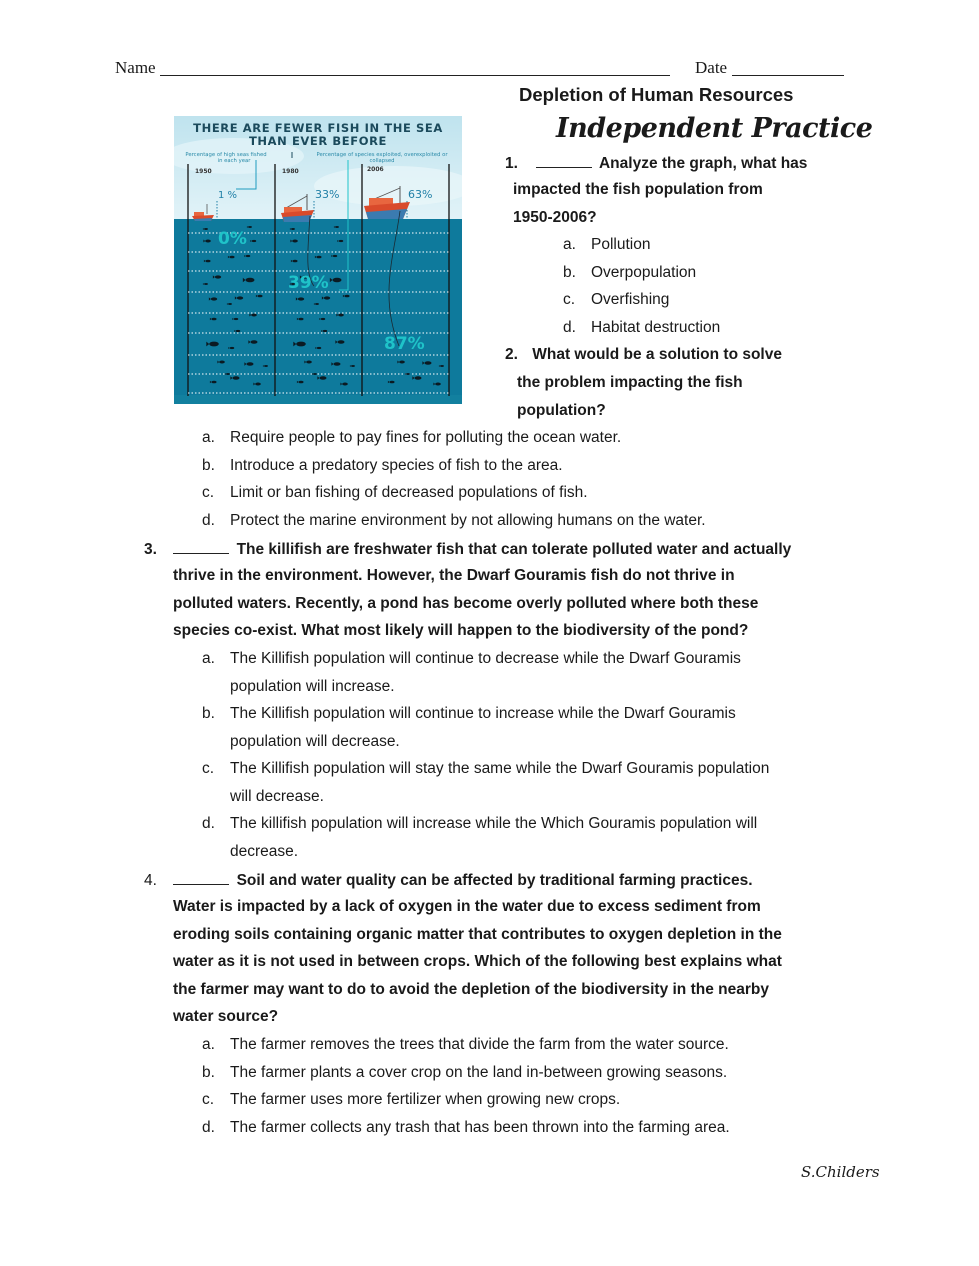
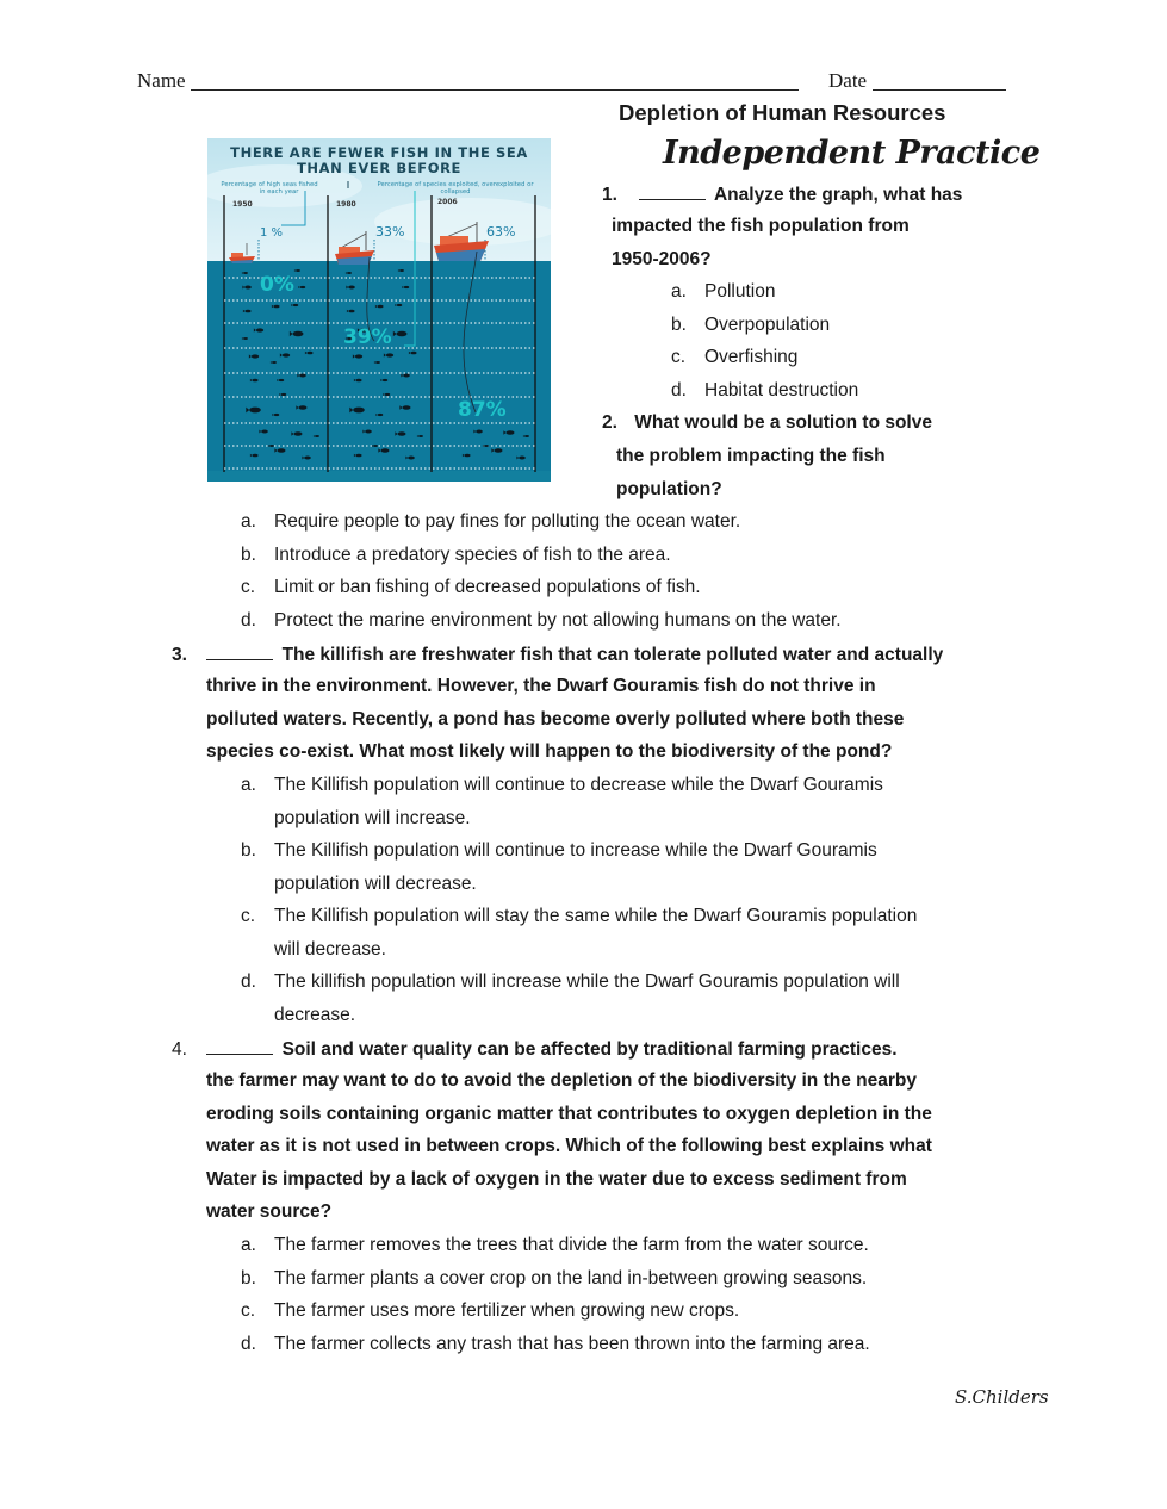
  Name
  Date
  Depletion of Human Resources
  Independent Practice
  THERE ARE FEWER FISH IN THE SEA
  THAN EVER BEFORE
  1 %
  33%
  63%
  0%
  39%
  87%
  1. Analyze the graph, what has
  impacted the fish population from
  1950-2006?
  a.
  Pollution
  b.
  Overpopulation
  c.
  Overfishing
  d.
  Habitat destruction
  2. What would be a solution to solve
  the problem impacting the fish
  population?
  a.
  Require people to pay fines for polluting the ocean water.
  b.
  Introduce a predatory species of fish to the area.
  c.
  Limit or ban fishing of decreased populations of fish.
  d.
  Protect the marine environment by not allowing humans on the water.
  3. The killifish are freshwater fish that can tolerate polluted water and actually
  thrive in the environment. However, the Dwarf Gouramis fish do not thrive in
  polluted waters. Recently, a pond has become overly polluted where both these
  species co-exist. What most likely will happen to the biodiversity of the pond?
  a.
  The Killifish population will continue to decrease while the Dwarf Gouramis
  population will increase.
  b.
  The Killifish population will continue to increase while the Dwarf Gouramis
  population will decrease.
  c.
  The Killifish population will stay the same while the Dwarf Gouramis population
  will decrease.
  d.
- The killifish population will increase while the Which Gouramis population will
+ The killifish population will increase while the Dwarf Gouramis population will
  decrease.
  4. Soil and water quality can be affected by traditional farming practices.
- Water is impacted by a lack of oxygen in the water due to excess sediment from
+ the farmer may want to do to avoid the depletion of the biodiversity in the nearby
  eroding soils containing organic matter that contributes to oxygen depletion in the
  water as it is not used in between crops. Which of the following best explains what
- the farmer may want to do to avoid the depletion of the biodiversity in the nearby
+ Water is impacted by a lack of oxygen in the water due to excess sediment from
  water source?
  a.
  The farmer removes the trees that divide the farm from the water source.
  b.
  The farmer plants a cover crop on the land in-between growing seasons.
  c.
  The farmer uses more fertilizer when growing new crops.
  d.
  The farmer collects any trash that has been thrown into the farming area.
  S.Childers
